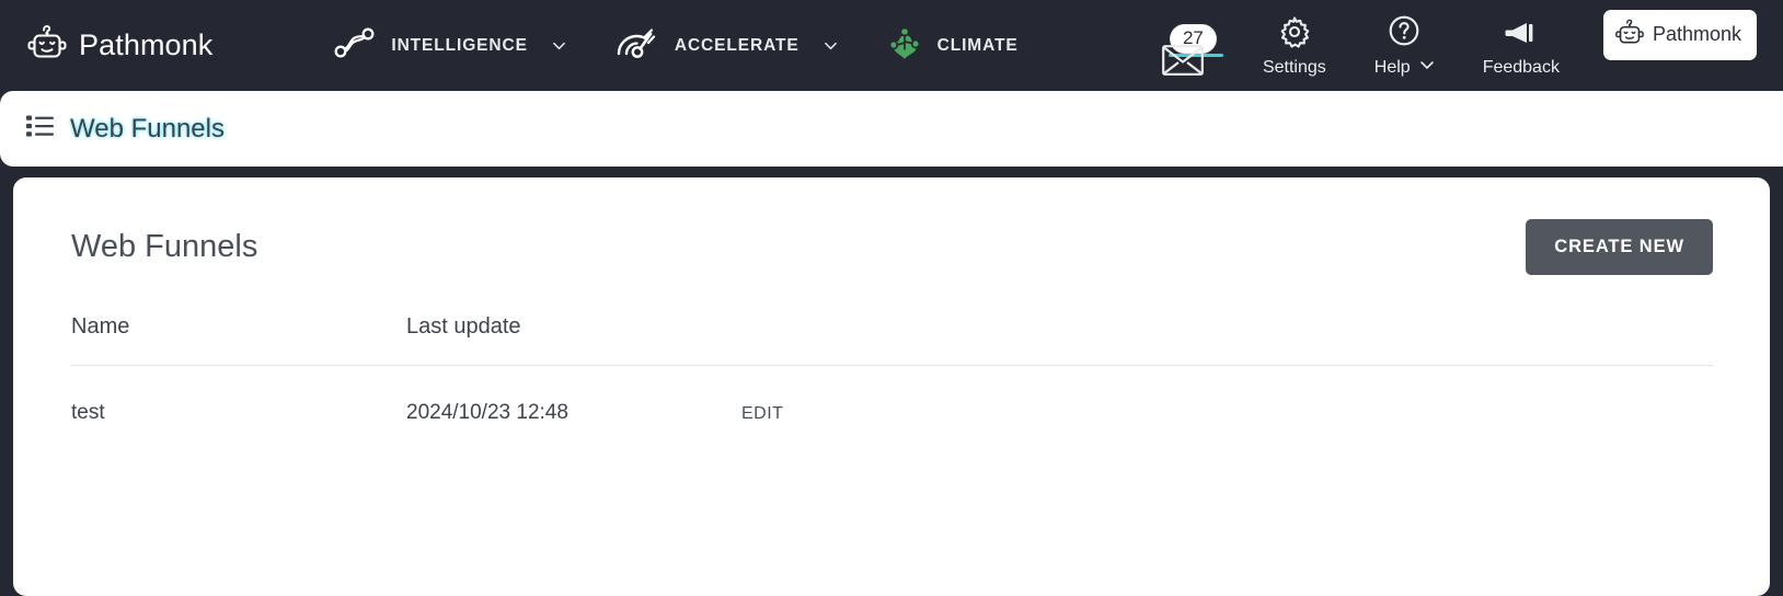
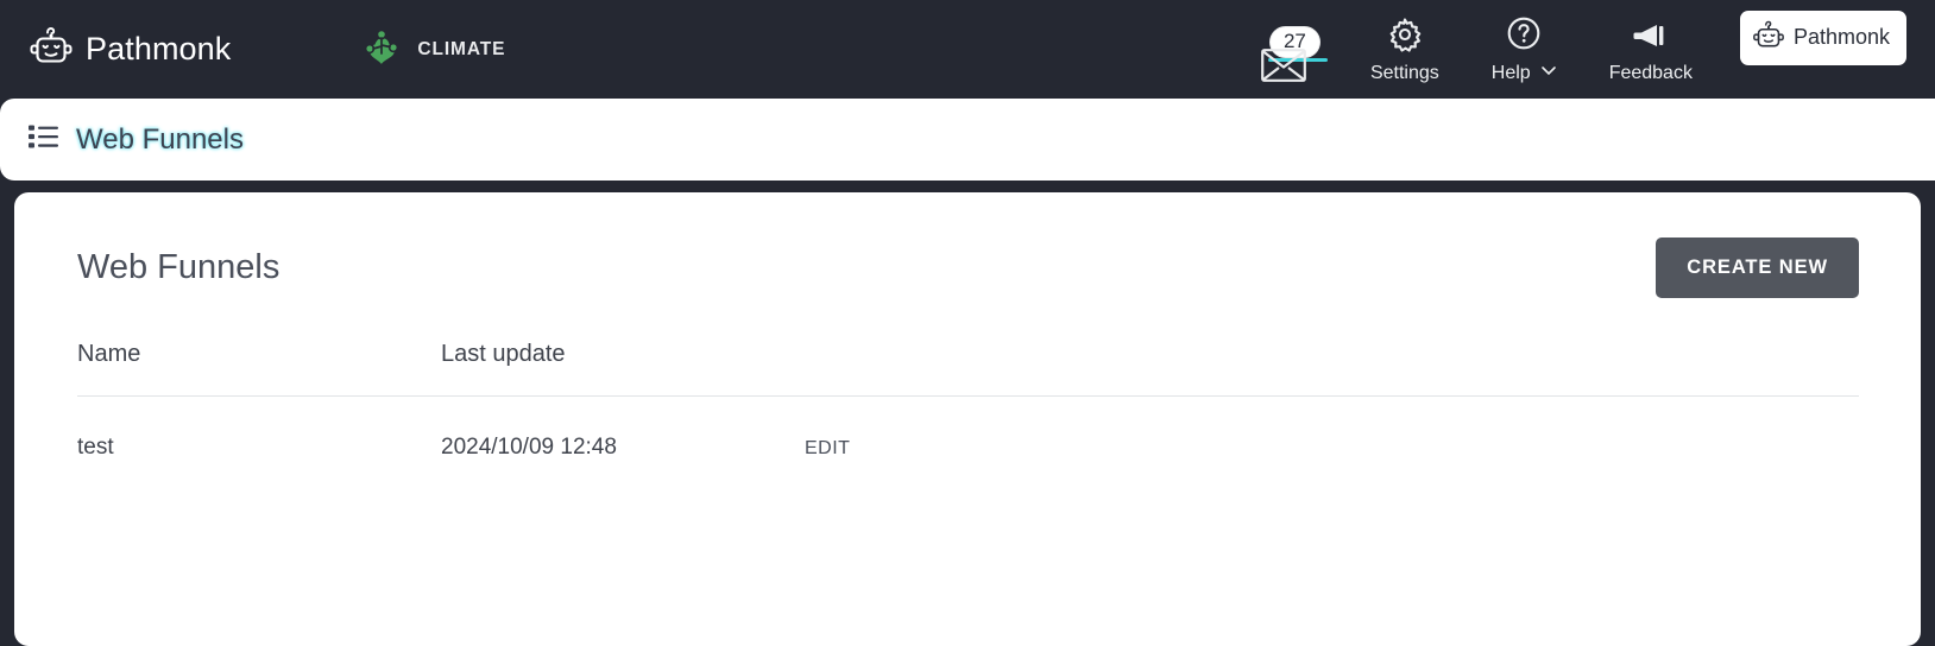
  Pathmonk
- INTELLIGENCE
- ACCELERATE
  CLIMATE
  27
  Settings
  Help
  Feedback
  Pathmonk
  Web Funnels
  Web Funnels
  CREATE NEW
  Name	Last update
- test	2024/10/23 12:48	EDIT
+ test	2024/10/09 12:48	EDIT
